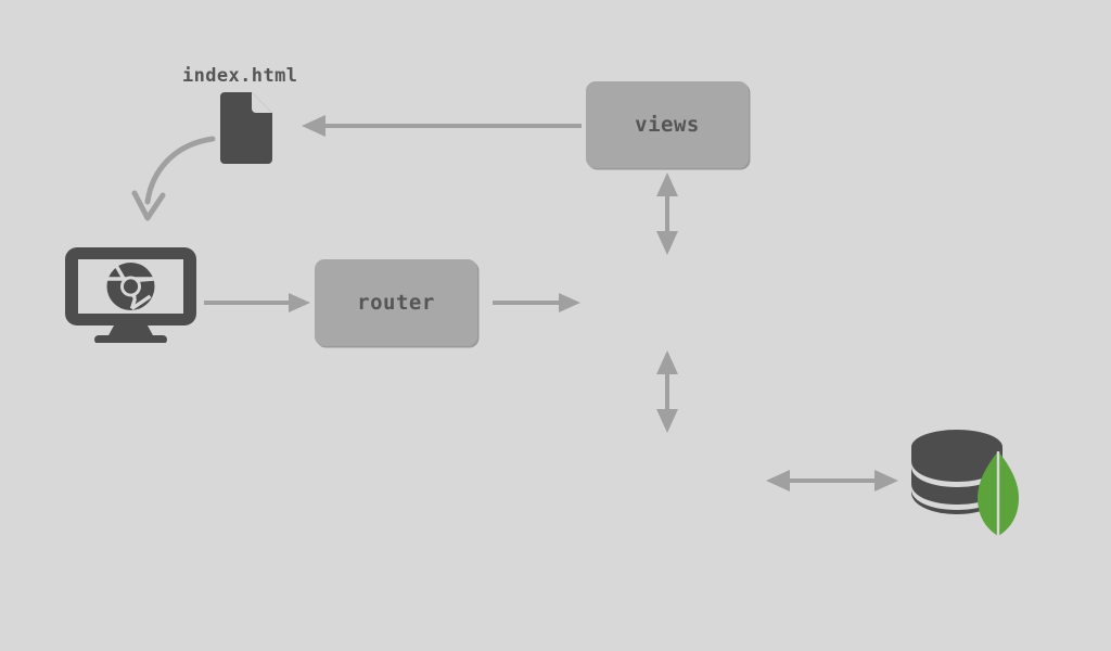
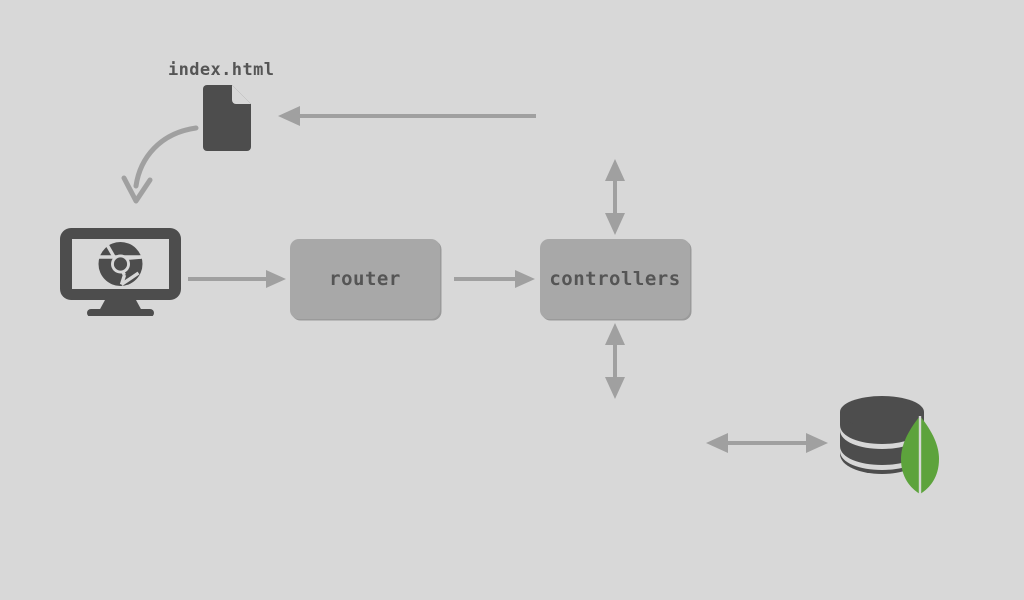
  index.html
- views
  router
+ controllers
